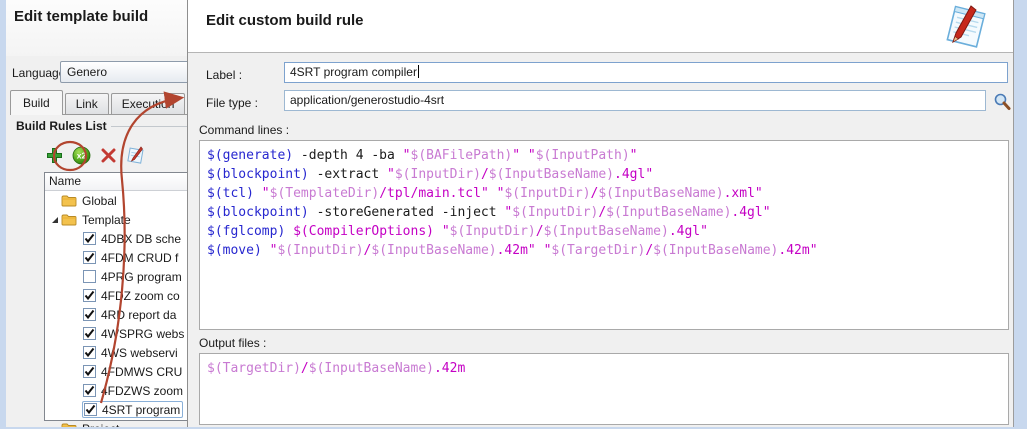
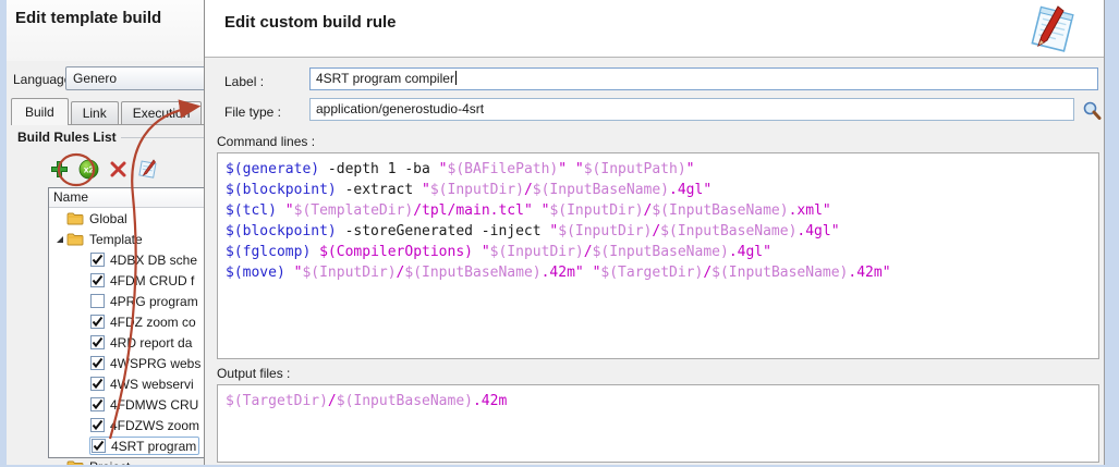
  Edit template build
  Languag
  Genero
  Build
  Link
  Execuon
  Build Rules List
  x2
  Name
  Global
  Template
  4DBX DB sche
  4FDM CRUD f
  4PRG program
  4FDZ zoom co
  4RD report da
  4WSPRG webs
  4S webservi
  4FDMWS CRU
  FDZWS zoom
  4SRT program
  Edit custom build rule
  Label :
  4SRT program compiler
  File type :
  application/generostudio-4srt
  Command lines :
- $(generate) -depth 4 -ba "$(BAFilePath)" "$(InputPath)"
+ $(generate) -depth 1 -ba "$(BAFilePath)" "$(InputPath)"
  $(blockpoint) -extract "$(InputDir)/$(InputBaseName).4gl"
  $(tcl) "$(TemplateDir)/tpl/main.tcl" "$(InputDir)/$(InputBaseName).xml"
  $(blockpoint) -storeGenerated -inject "$(InputDir)/$(InputBaseName).4gl"
  $(fglcomp) $(CompilerOptions) "$(InputDir)/$(InputBaseName).4gl"
  $(move) "$(InputDir)/$(InputBaseName).42m" "$(TargetDir)/$(InputBaseName).42m"
  Output files :
  $(TargetDir)/$(InputBaseName).42m
